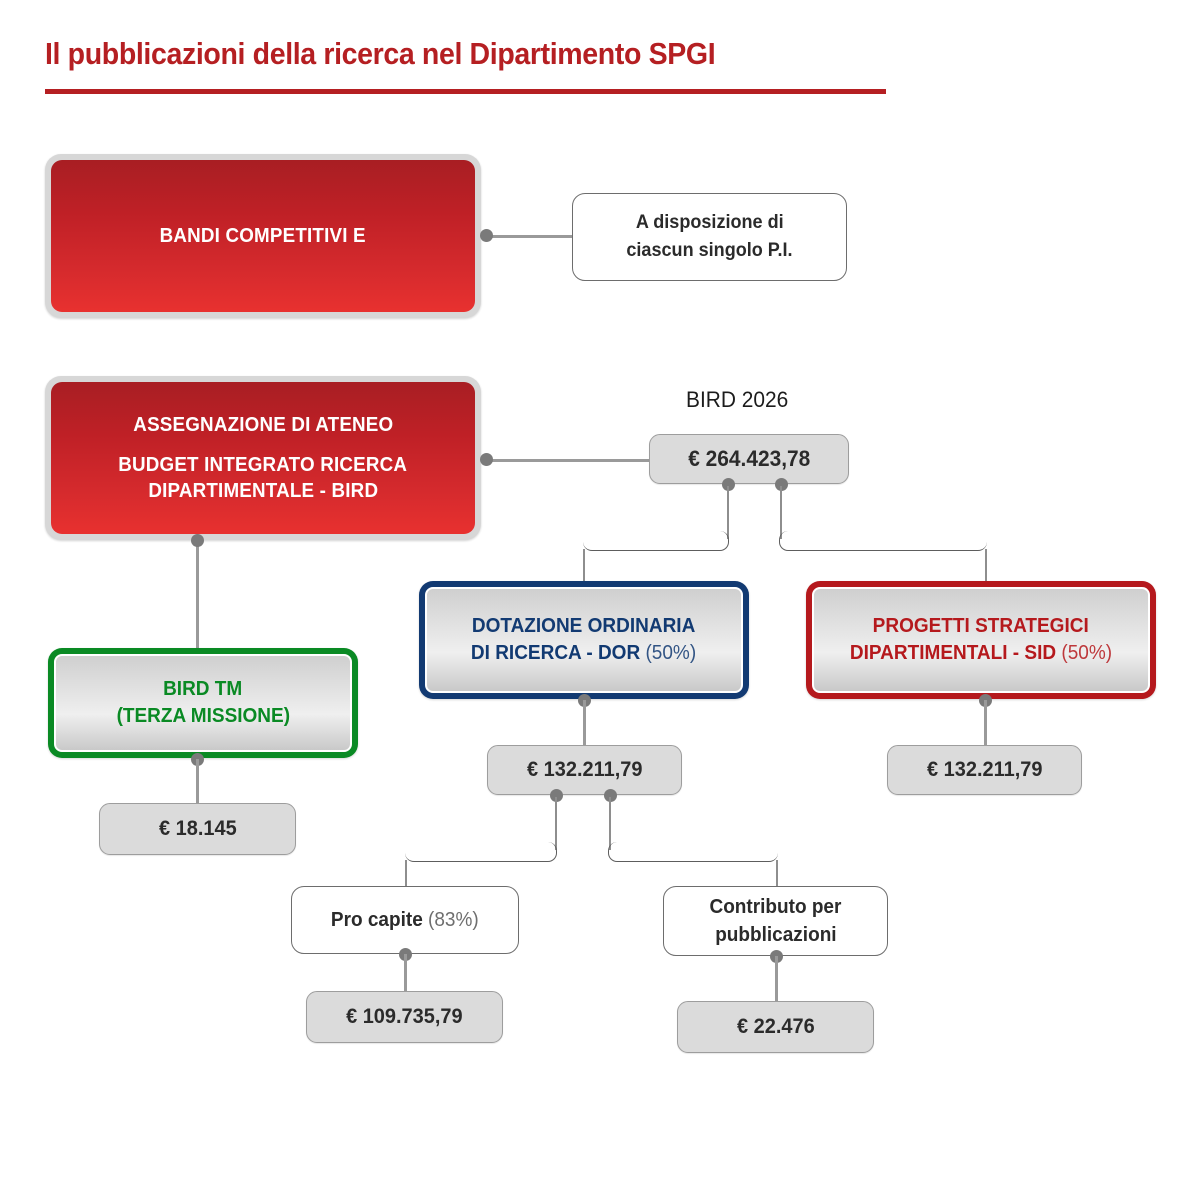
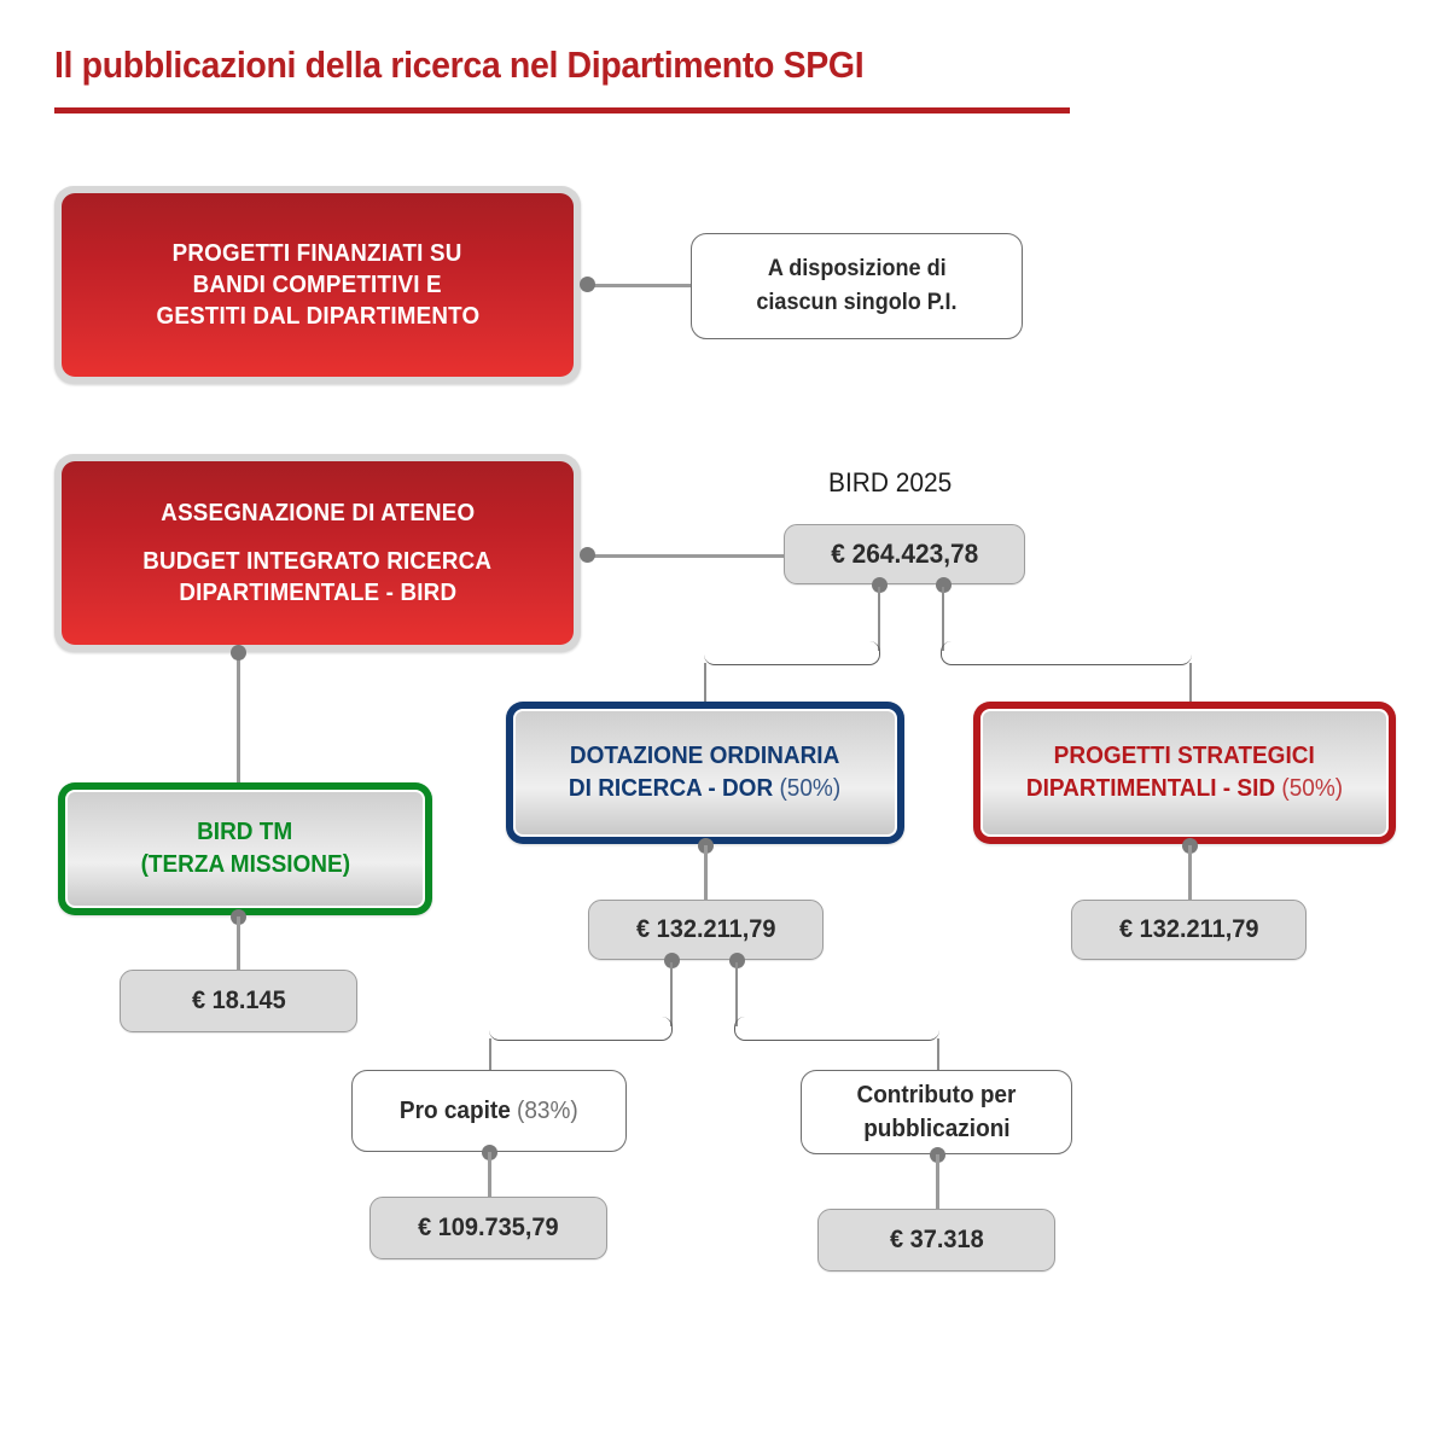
  Il pubblicazioni della ricerca nel Dipartimento SPGI
+ PROGETTI FINANZIATI SU
  BANDI COMPETITIVI E
+ GESTITI DAL DIPARTIMENTO
  A disposizione di
  ciascun singolo P.I.
  ASSEGNAZIONE DI ATENEO
  BUDGET INTEGRATO RICERCA
  DIPARTIMENTALE - BIRD
- BIRD 2026
+ BIRD 2025
  € 264.423,78
  DOTAZIONE ORDINARIA
  DI RICERCA - DOR (50%)
  € 132.211,79
  PROGETTI STRATEGICI
  DIPARTIMENTALI - SID (50%)
  € 132.211,79
  BIRD TM
  (TERZA MISSIONE)
  € 18.145
  Pro capite (83%)
  € 109.735,79
  Contributo per
  pubblicazioni
- € 22.476
+ € 37.318
